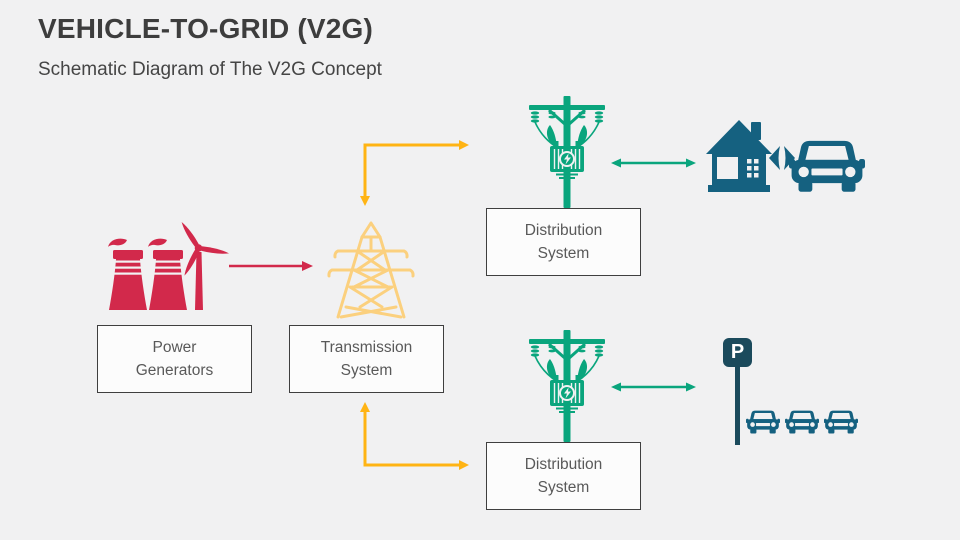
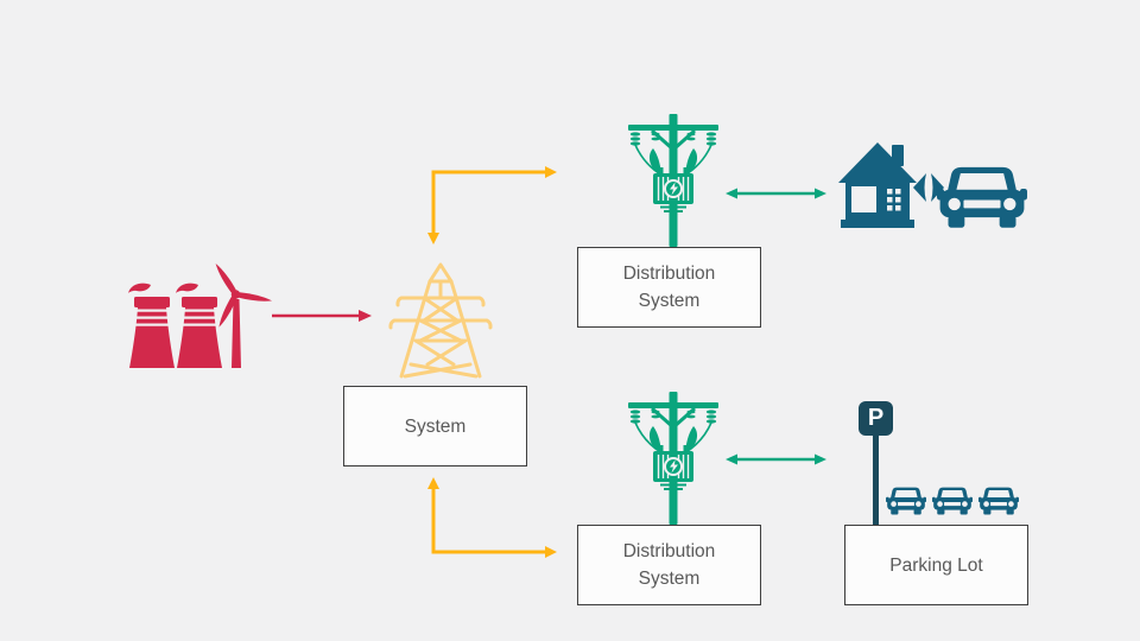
- VEHICLE-TO-GRID (V2G)
- Schematic Diagram of The V2G Concept
  P
- Power
- Generators
- Transmission
  System
  Distribution
  System
  Distribution
  System
+ Parking Lot
